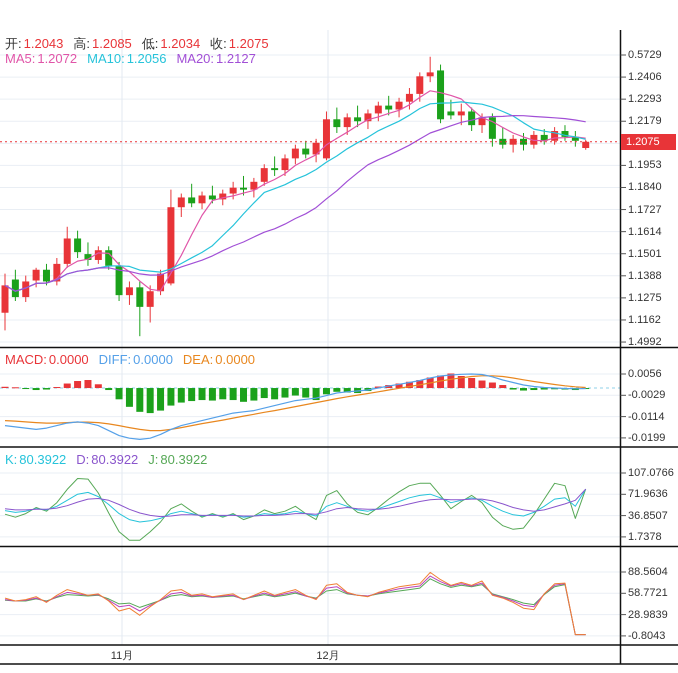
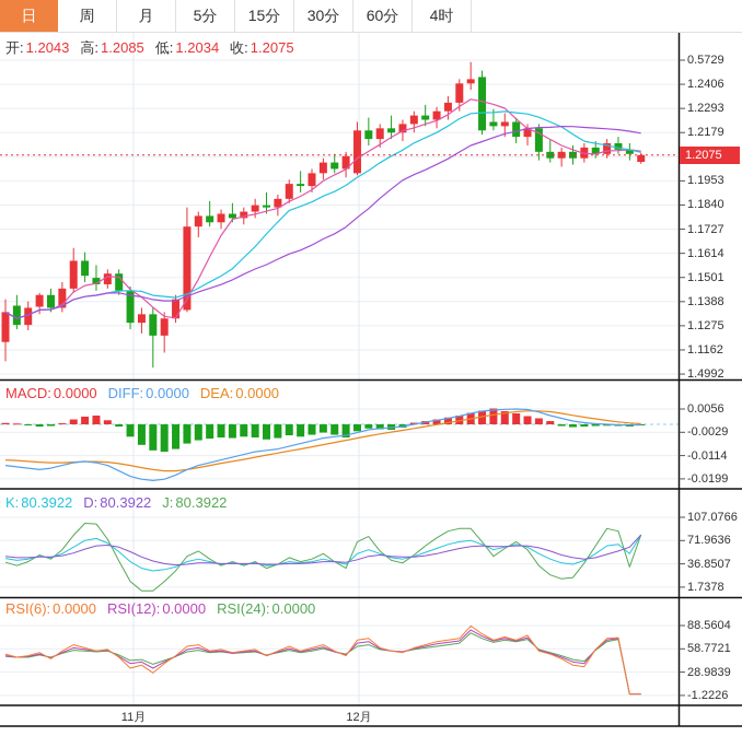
+ 日
+ 周
+ 月
+ 5分
+ 15分
+ 30分
+ 60分
+ 4时
  开: 1.2043 高: 1.2085 低: 1.2034 收: 1.2075
- MA5: 1.2072 MA10: 1.2056 MA20: 1.2127
  MACD: 0.0000 DIFF: 0.0000 DEA: 0.0000
  K: 80.3922 D: 80.3922 J: 80.3922
+ RSI(6): 0.0000 RSI(12): 0.0000 RSI(24): 0.0000
  1.2075
  0.5729
  1.2406
  1.2293
  1.2179
  1.1953
  1.1840
  1.1727
  1.1614
  1.1501
  1.1388
  1.1275
  1.1162
  1.4992
  0.0056
  -0.0029
  -0.0114
  -0.0199
  107.0766
  71.9636
  36.8507
  1.7378
  88.5604
  58.7721
  28.9839
- -0.8043
+ -1.2226
  11月
  12月
